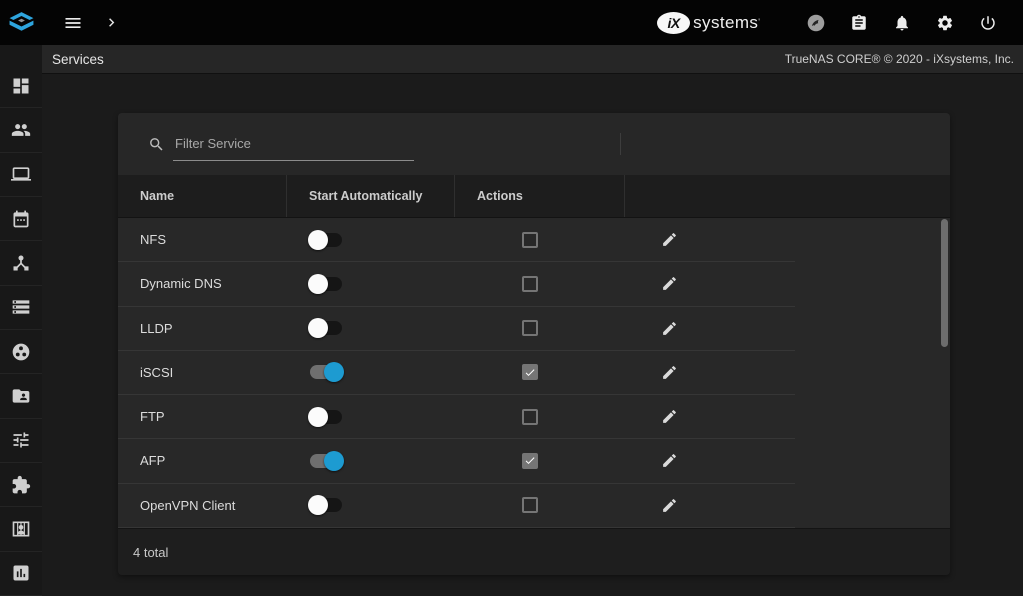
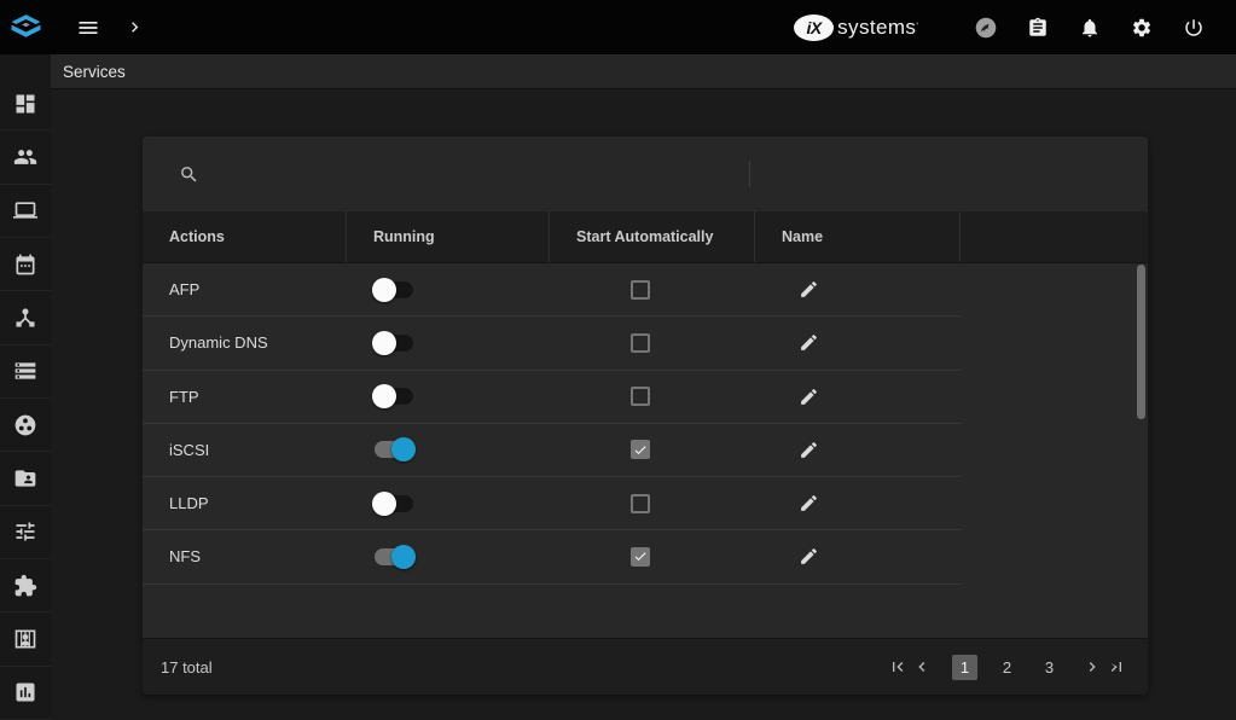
  iX
  systems
  '
  Services
- TrueNAS CORE® © 2020 - iXsystems, Inc.
- Filter Service
- Name
+ Actions
+ Running
  Start Automatically
- Actions
+ Name
- NFS
+ AFP
  Dynamic DNS
- LLDP
+ FTP
  iSCSI
- FTP
+ LLDP
- AFP
+ NFS
- OpenVPN Client
- 4 total
+ 17 total
+ 1
+ 2
+ 3
